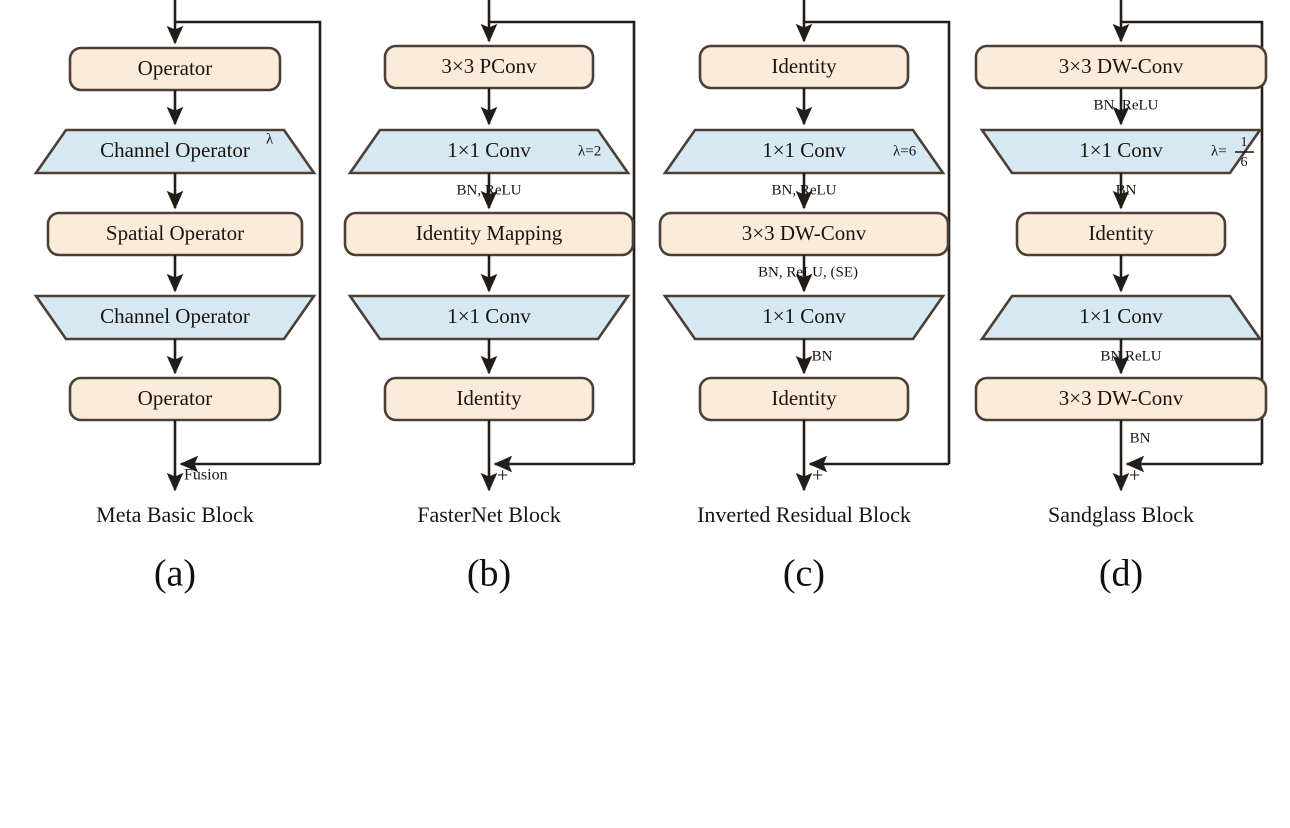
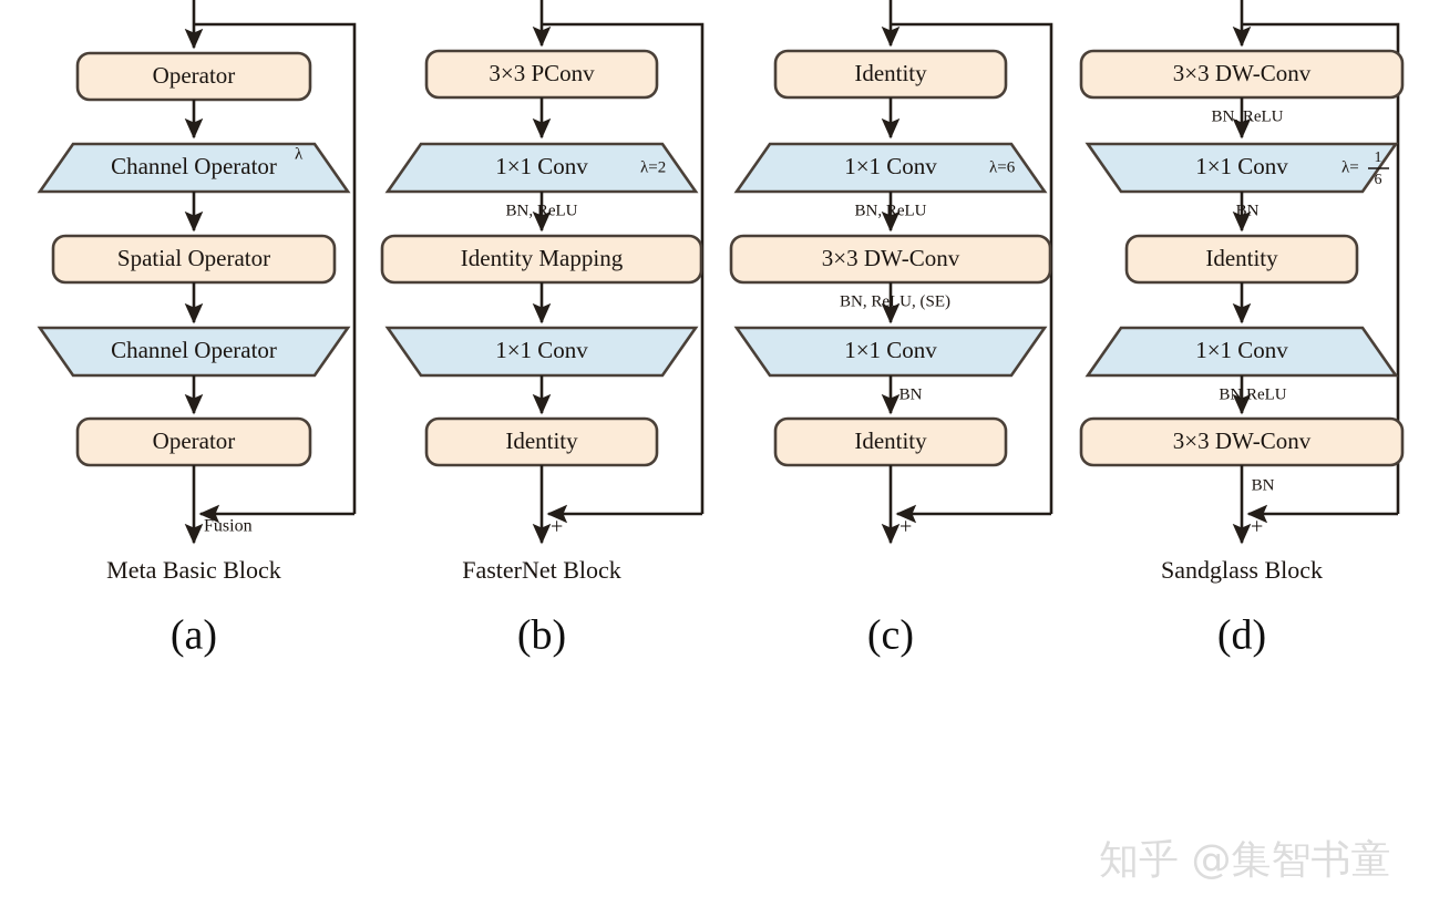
  Operator
  Channel Operator
  λ
  Spatial Operator
  Channel Operator
  Operator
  Fusion
  Meta Basic Block
  (a)
  3×3 PConv
  1×1 Conv
  λ=2
  BN, ReLU
  Identity Mapping
  1×1 Conv
  Identity
  +
  FasterNet Block
  (b)
  Identity
  1×1 Conv
  λ=6
  BN, ReLU
  3×3 DW-Conv
  BN, ReLU, (SE)
  1×1 Conv
  BN
  Identity
  +
- Inverted Residual Block
  (c)
  3×3 DW-Conv
  BN, ReLU
  1×1 Conv
  λ=
  1
  6
  BN
  Identity
  1×1 Conv
  BN,ReLU
  3×3 DW-Conv
  BN
  +
  Sandglass Block
  (d)
+ 知乎 @集智书童
